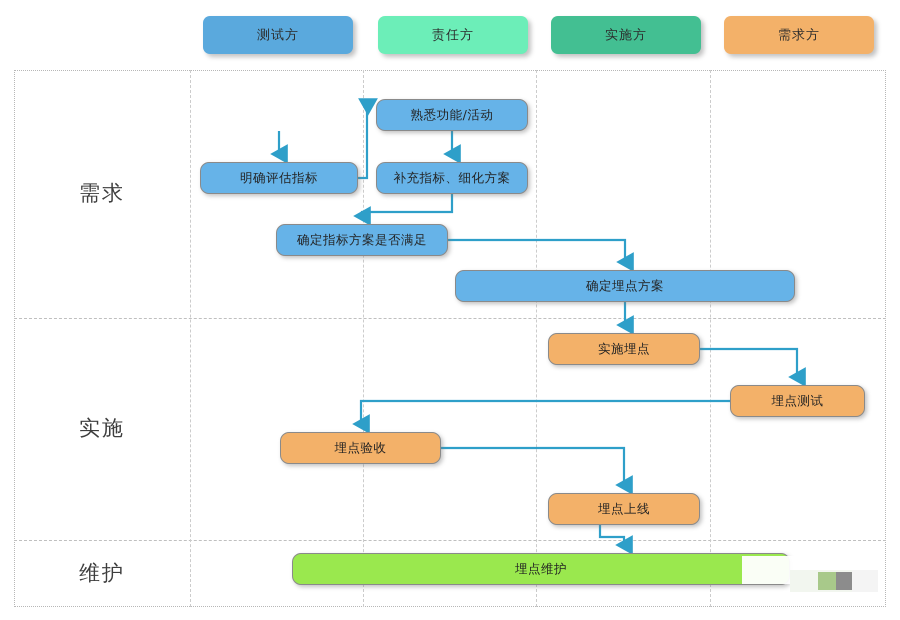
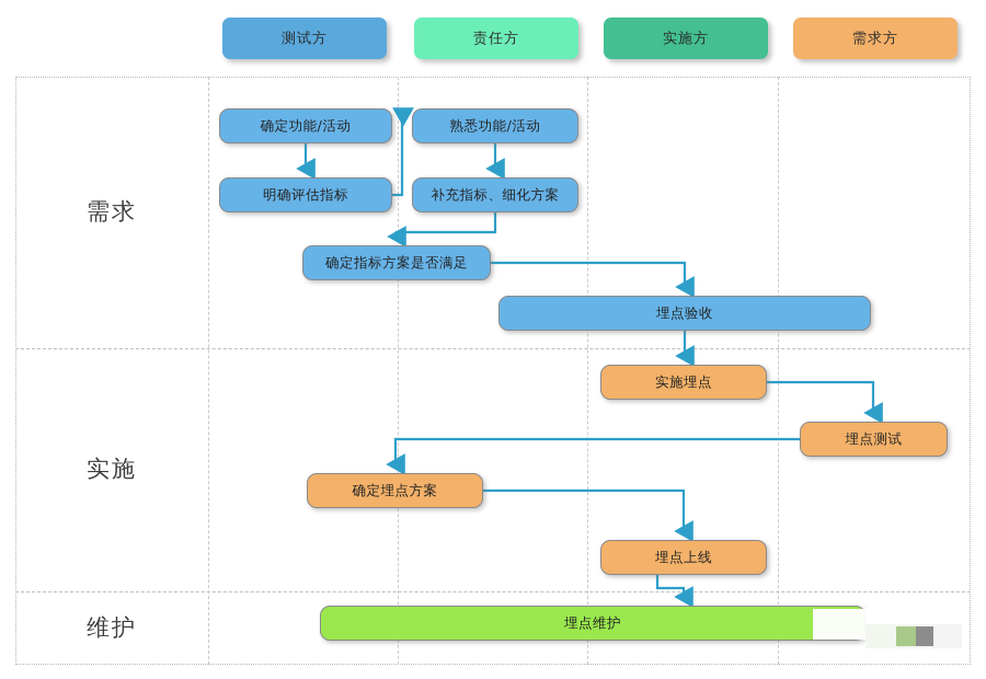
  测试方
  责任方
  实施方
  需求方
  需求
  实施
  维护
+ 确定功能/活动
  熟悉功能/活动
  明确评估指标
  补充指标、细化方案
  确定指标方案是否满足
- 确定埋点方案
+ 埋点验收
  实施埋点
  埋点测试
- 埋点验收
+ 确定埋点方案
  埋点上线
  埋点维护
